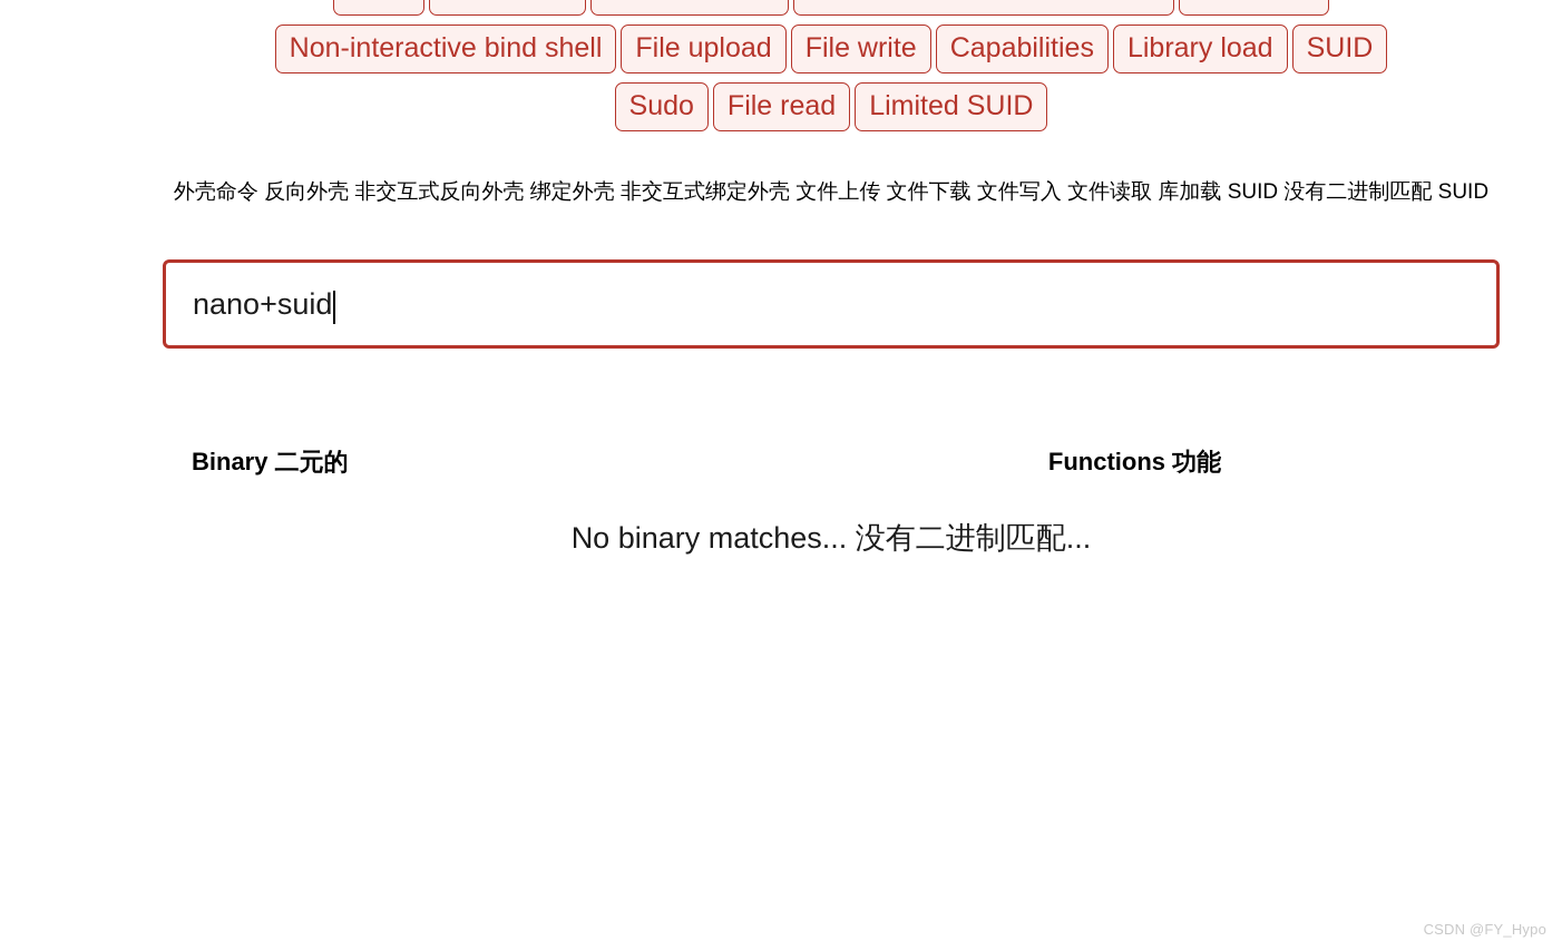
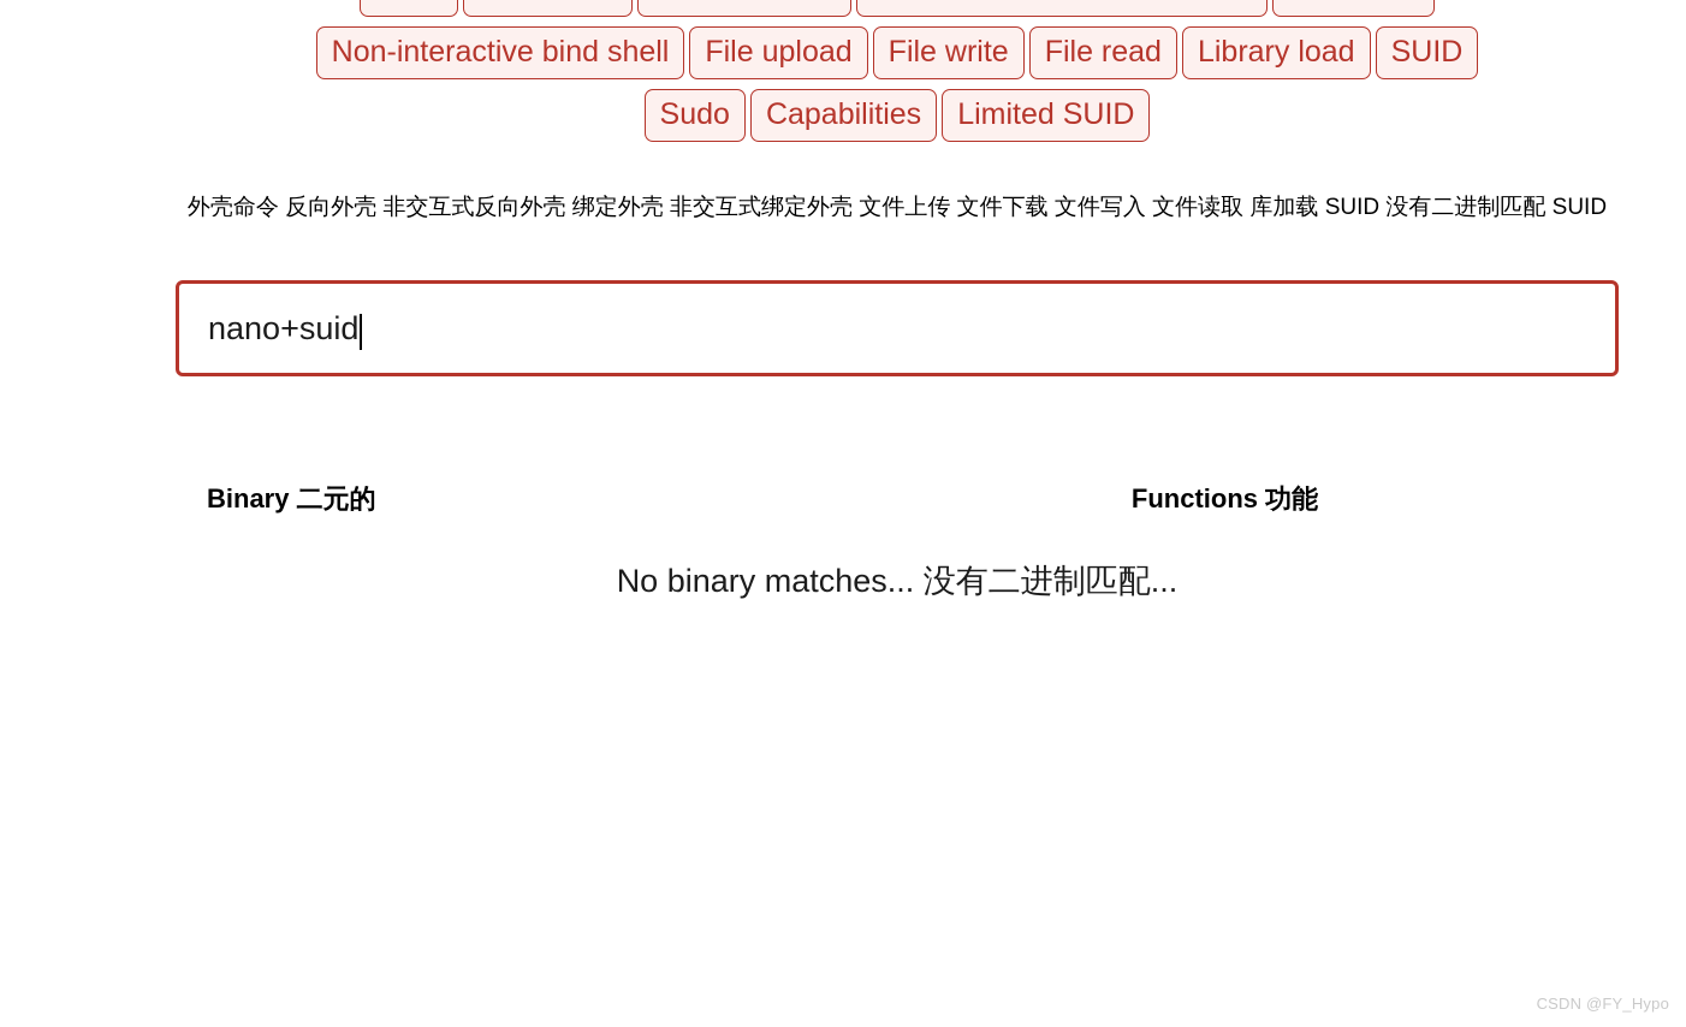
  Non-interactive bind shell
  File upload
  File write
- Capabilities
+ File read
  Library load
  SUID
  Sudo
- File read
+ Capabilities
  Limited SUID
  外壳命令 反向外壳 非交互式反向外壳 绑定外壳 非交互式绑定外壳 文件上传 文件下载 文件写入 文件读取 库加载 SUID 没有二进制匹配 SUID
  nano+suid
  Binary 二元的
  Functions 功能
  No binary matches... 没有二进制匹配...
  CSDN @FY_Hypo
